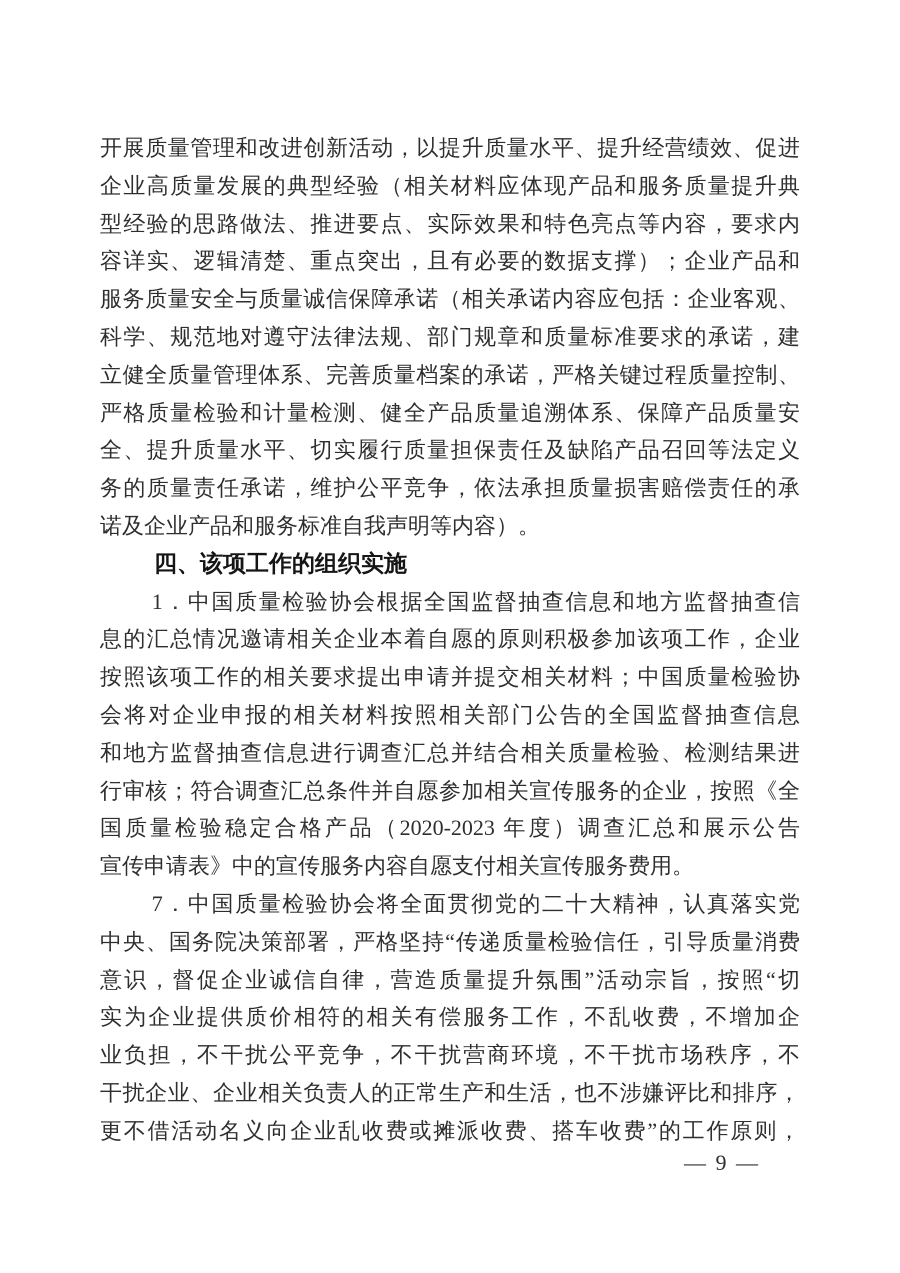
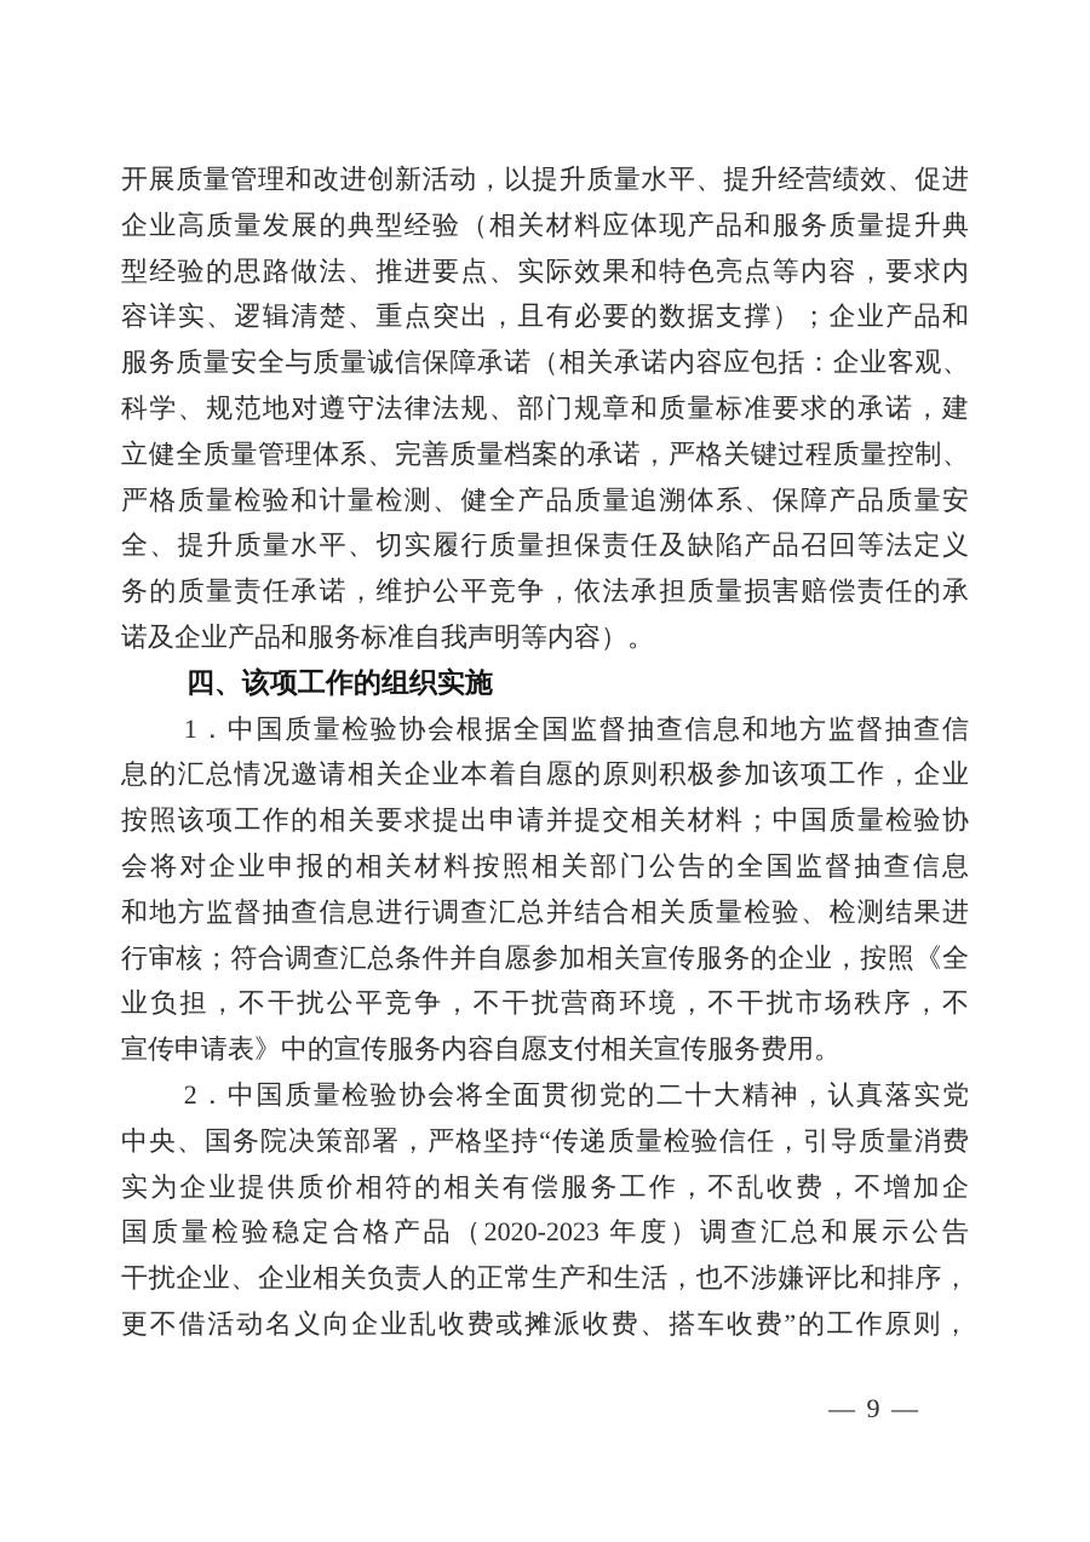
  开展质量管理和改进创新活动，以提升质量水平、提升经营绩效、促进
  企业高质量发展的典型经验（相关材料应体现产品和服务质量提升典
  型经验的思路做法、推进要点、实际效果和特色亮点等内容，要求内
  容详实、逻辑清楚、重点突出，且有必要的数据支撑）；企业产品和
  服务质量安全与质量诚信保障承诺（相关承诺内容应包括：企业客观、
  科学、规范地对遵守法律法规、部门规章和质量标准要求的承诺，建
  立健全质量管理体系、完善质量档案的承诺，严格关键过程质量控制、
  严格质量检验和计量检测、健全产品质量追溯体系、保障产品质量安
  全、提升质量水平、切实履行质量担保责任及缺陷产品召回等法定义
  务的质量责任承诺，维护公平竞争，依法承担质量损害赔偿责任的承
  诺及企业产品和服务标准自我声明等内容）。
  四、该项工作的组织实施
  1．中国质量检验协会根据全国监督抽查信息和地方监督抽查信
  息的汇总情况邀请相关企业本着自愿的原则积极参加该项工作，企业
  按照该项工作的相关要求提出申请并提交相关材料；中国质量检验协
  会将对企业申报的相关材料按照相关部门公告的全国监督抽查信息
  和地方监督抽查信息进行调查汇总并结合相关质量检验、检测结果进
  行审核；符合调查汇总条件并自愿参加相关宣传服务的企业，按照《全
- 国质量检验稳定合格产品（2020-2023 年度）调查汇总和展示公告
+ 业负担，不干扰公平竞争，不干扰营商环境，不干扰市场秩序，不
  宣传申请表》中的宣传服务内容自愿支付相关宣传服务费用。
- 7．中国质量检验协会将全面贯彻党的二十大精神，认真落实党
+ 2．中国质量检验协会将全面贯彻党的二十大精神，认真落实党
  中央、国务院决策部署，严格坚持“传递质量检验信任，引导质量消费
- 意识，督促企业诚信自律，营造质量提升氛围”活动宗旨，按照“切
  实为企业提供质价相符的相关有偿服务工作，不乱收费，不增加企
- 业负担，不干扰公平竞争，不干扰营商环境，不干扰市场秩序，不
+ 国质量检验稳定合格产品（2020-2023 年度）调查汇总和展示公告
  干扰企业、企业相关负责人的正常生产和生活，也不涉嫌评比和排序，
  更不借活动名义向企业乱收费或摊派收费、搭车收费”的工作原则，
  — 9 —
